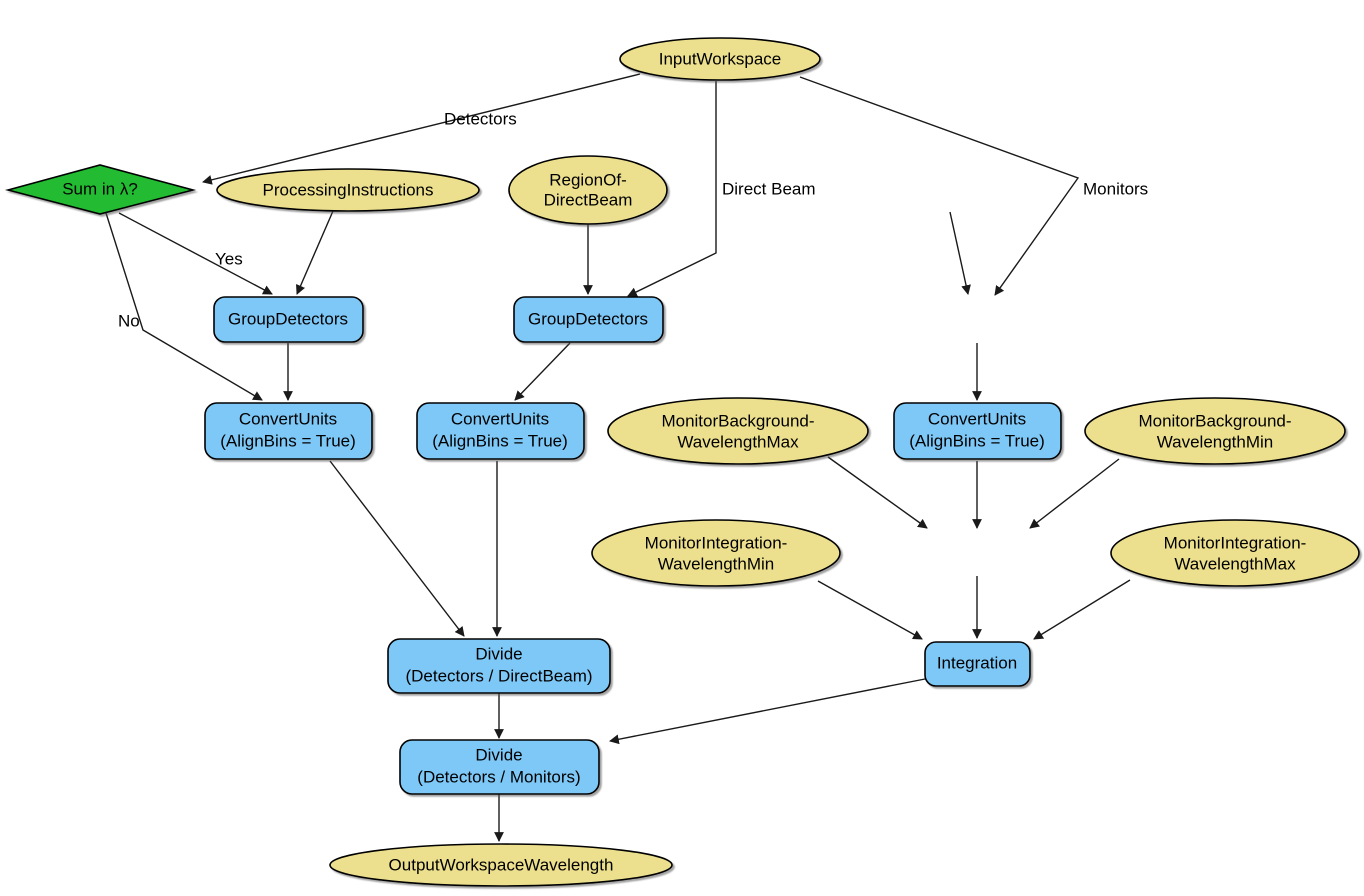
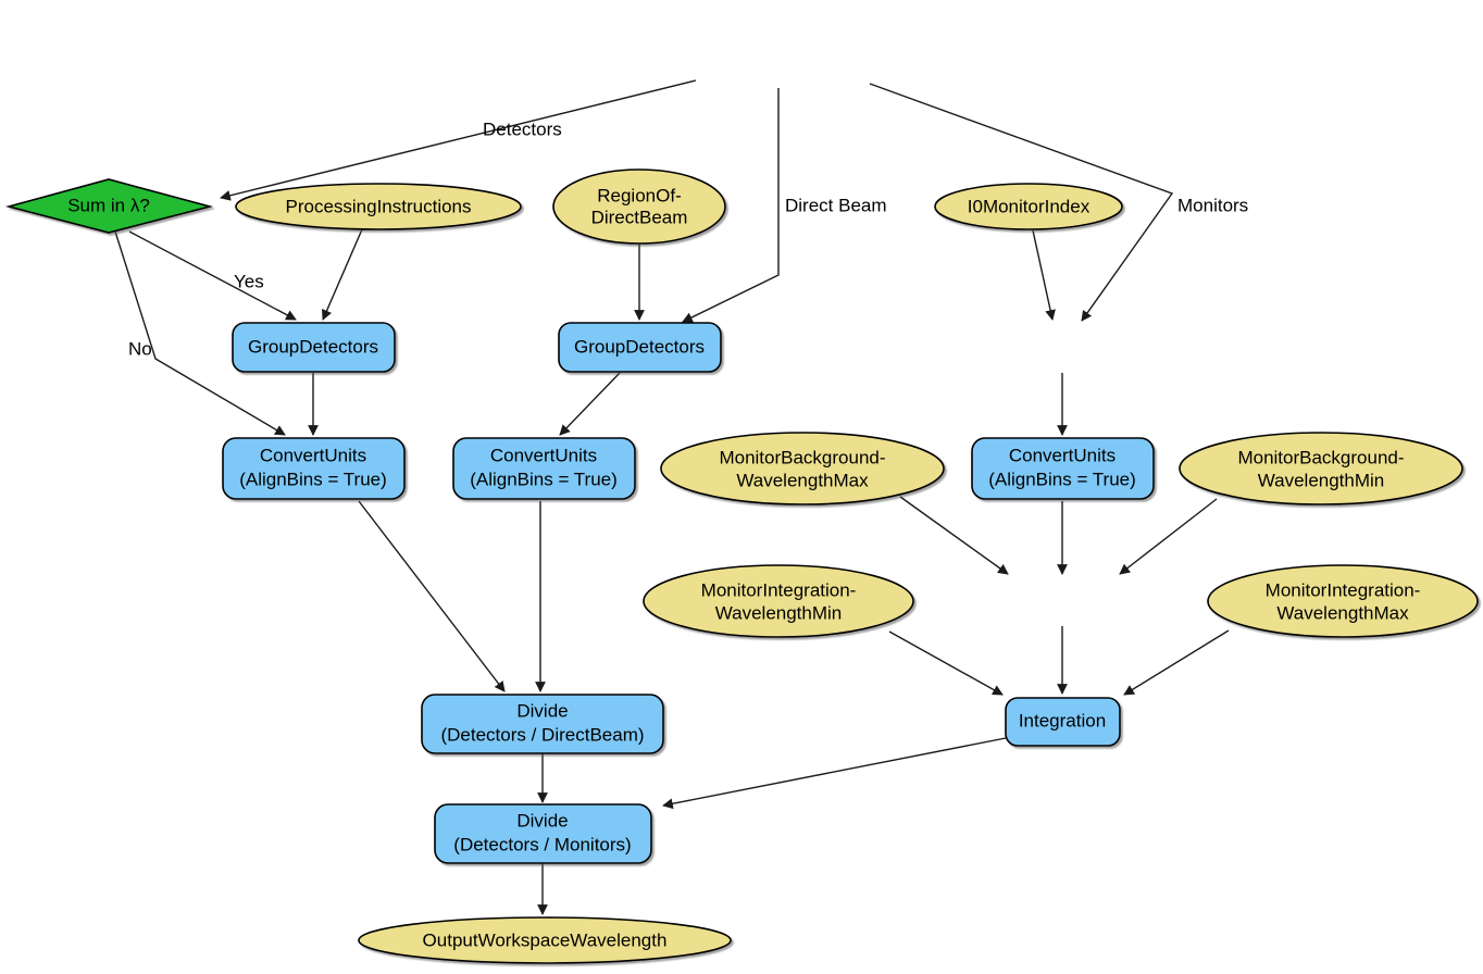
  Detectors
  Direct Beam
  Monitors
  Yes
  No
- InputWorkspace
  Sum in λ?
  ProcessingInstructions
  RegionOf-
  DirectBeam
+ I0MonitorIndex
  GroupDetectors
  GroupDetectors
  ConvertUnits
  (AlignBins = True)
  ConvertUnits
  (AlignBins = True)
  ConvertUnits
  (AlignBins = True)
  MonitorBackground-
  WavelengthMax
  MonitorBackground-
  WavelengthMin
  MonitorIntegration-
  WavelengthMin
  MonitorIntegration-
  WavelengthMax
  Integration
  Divide
  (Detectors / DirectBeam)
  Divide
  (Detectors / Monitors)
  OutputWorkspaceWavelength
